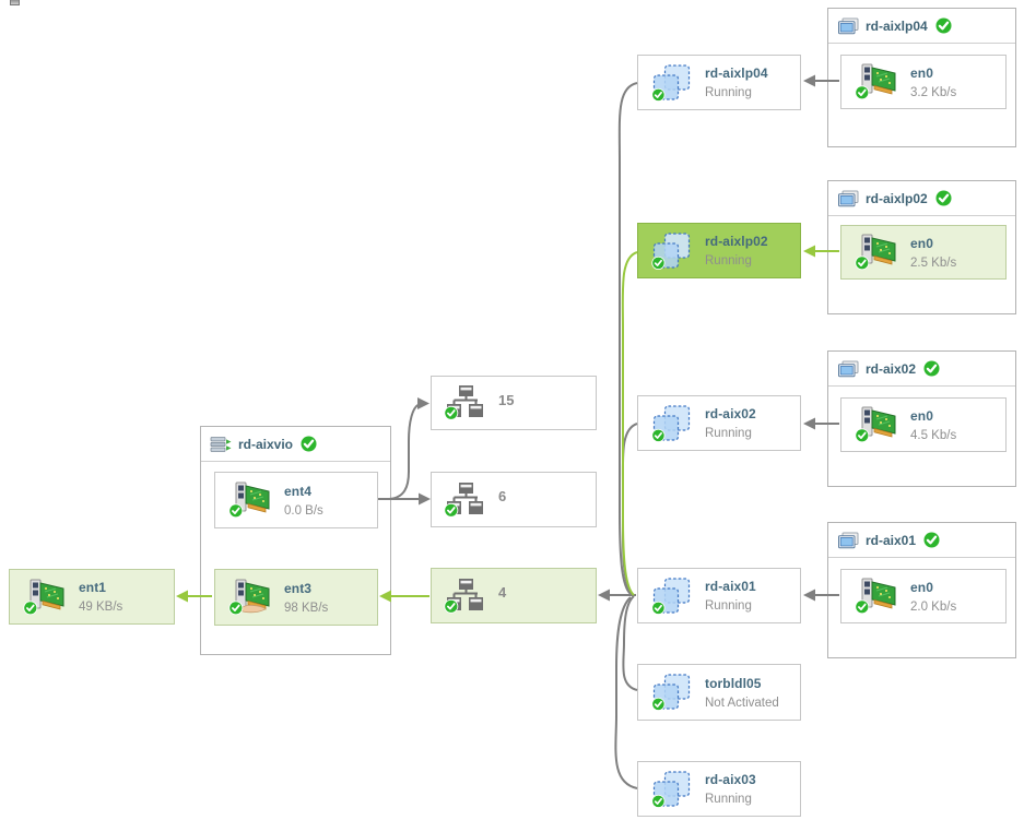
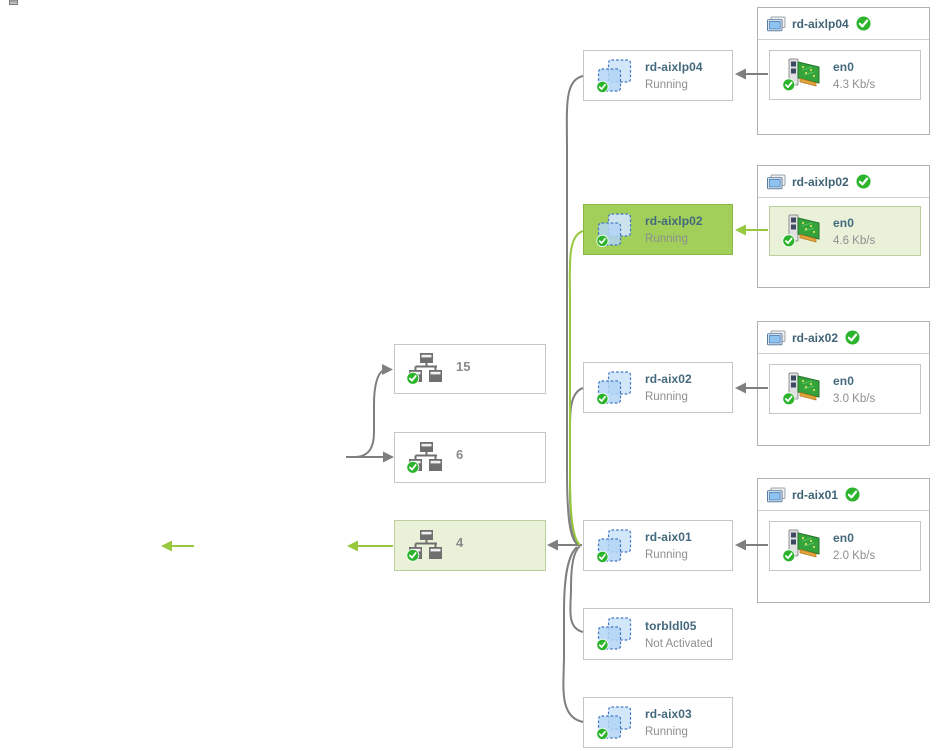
- ent1
- 49 KB/s
- rd-aixvio
- ent4
- 0.0 B/s
- ent3
- 98 KB/s
  15
  6
  4
  rd-aixlp04
  Running
  rd-aixlp02
  Running
  rd-aix02
  Running
  rd-aix01
  Running
  torbldl05
  Not Activated
  rd-aix03
  Running
  rd-aixlp04
  en0
- 3.2 Kb/s
+ 4.3 Kb/s
  rd-aixlp02
  en0
- 2.5 Kb/s
+ 4.6 Kb/s
  rd-aix02
  en0
- 4.5 Kb/s
+ 3.0 Kb/s
  rd-aix01
  en0
  2.0 Kb/s
